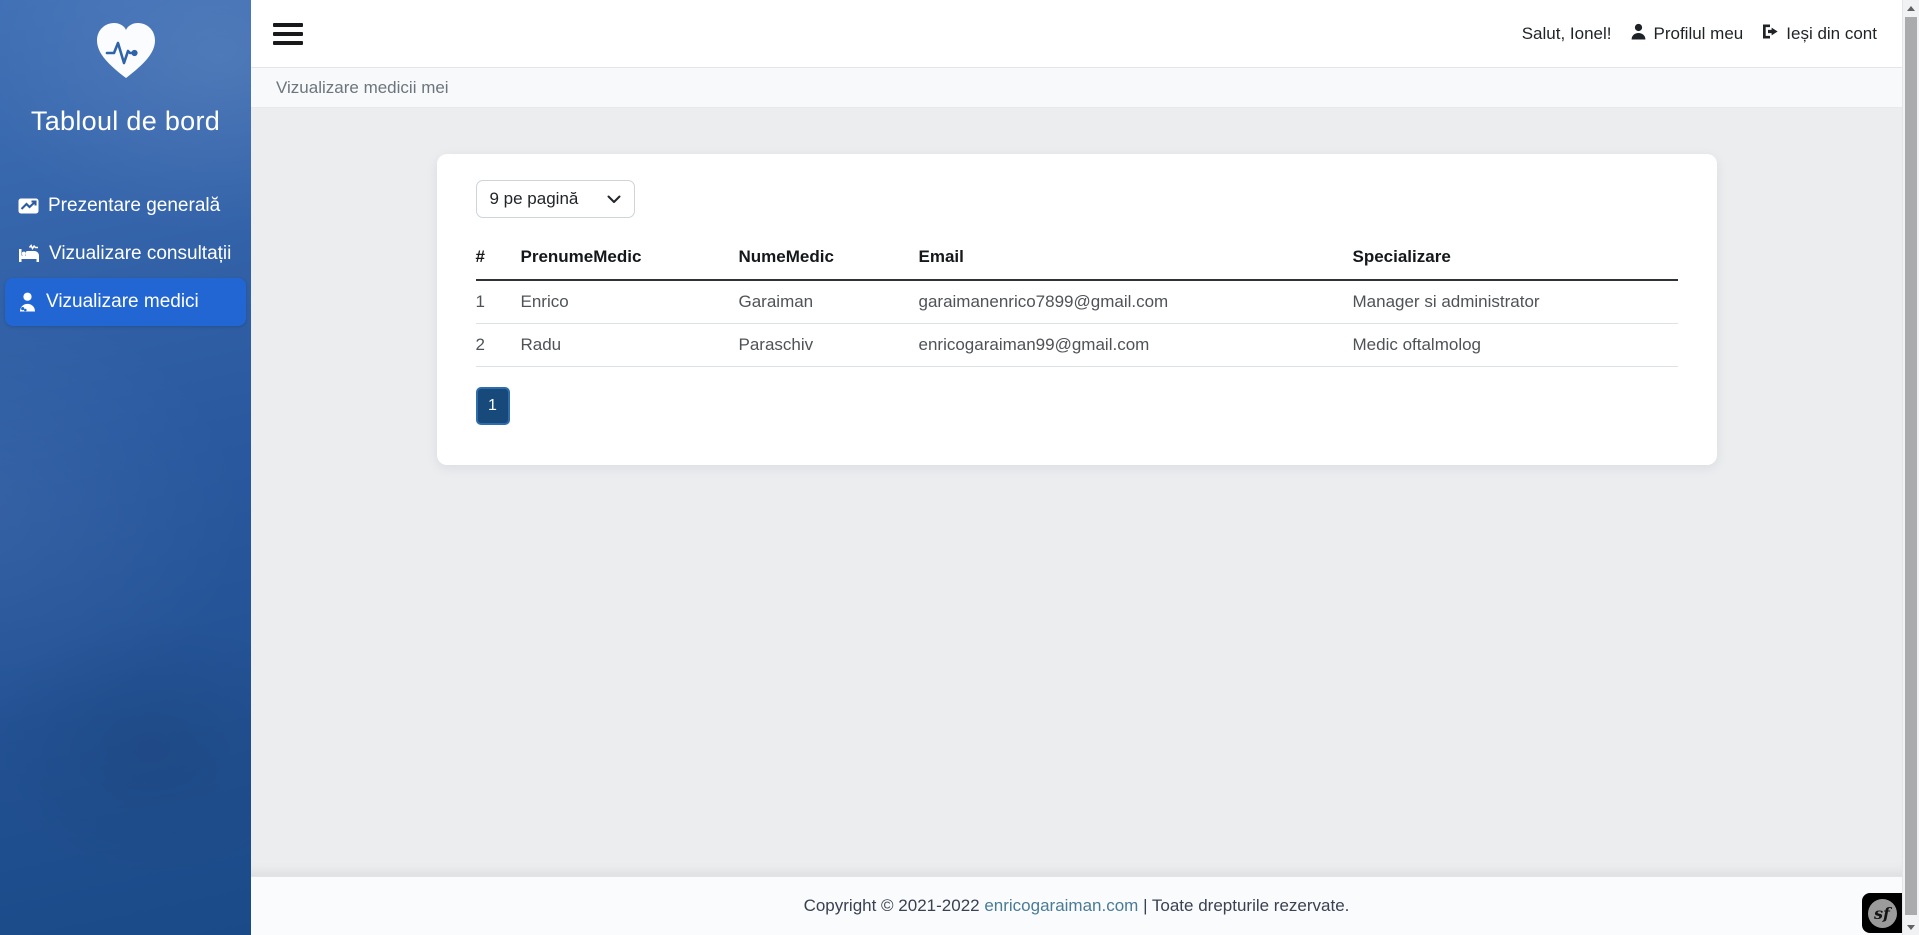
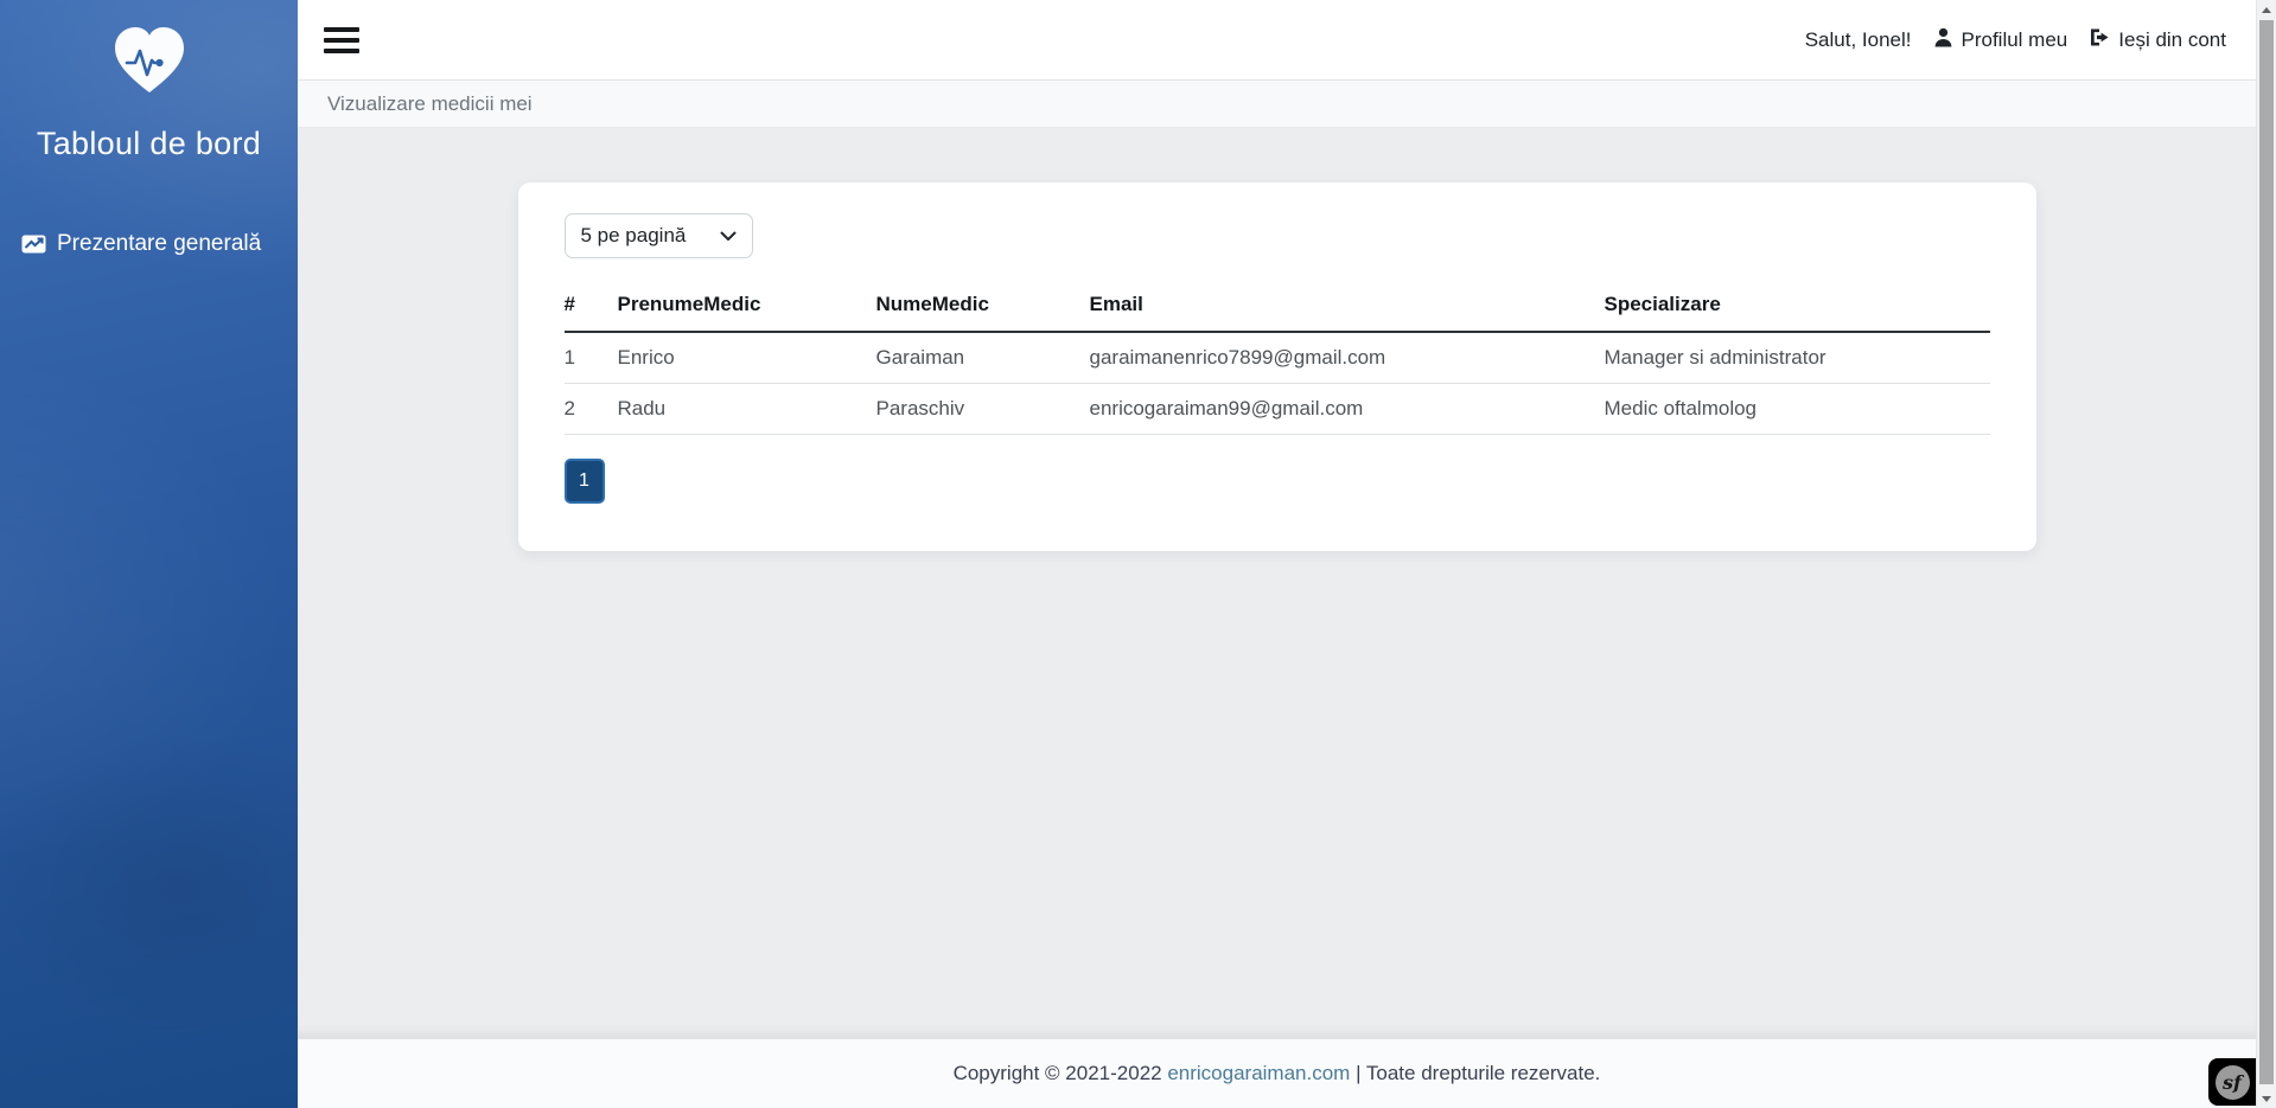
  Tabloul de bord
  Prezentare generală
- Vizualizare consultații
- Vizualizare medici
  Salut, Ionel!
  Profilul meu
  Ieși din cont
  Vizualizare medicii mei
- 9 pe pagină
+ 5 pe pagină
  #	PrenumeMedic	NumeMedic	Email	Specializare
  1	Enrico	Garaiman	garaimanenrico7899@gmail.com	Manager si administrator
  2	Radu	Paraschiv	enricogaraiman99@gmail.com	Medic oftalmolog
  1
  Copyright © 2021-2022
  enricogaraiman.com
  | Toate drepturile rezervate.
  sf
